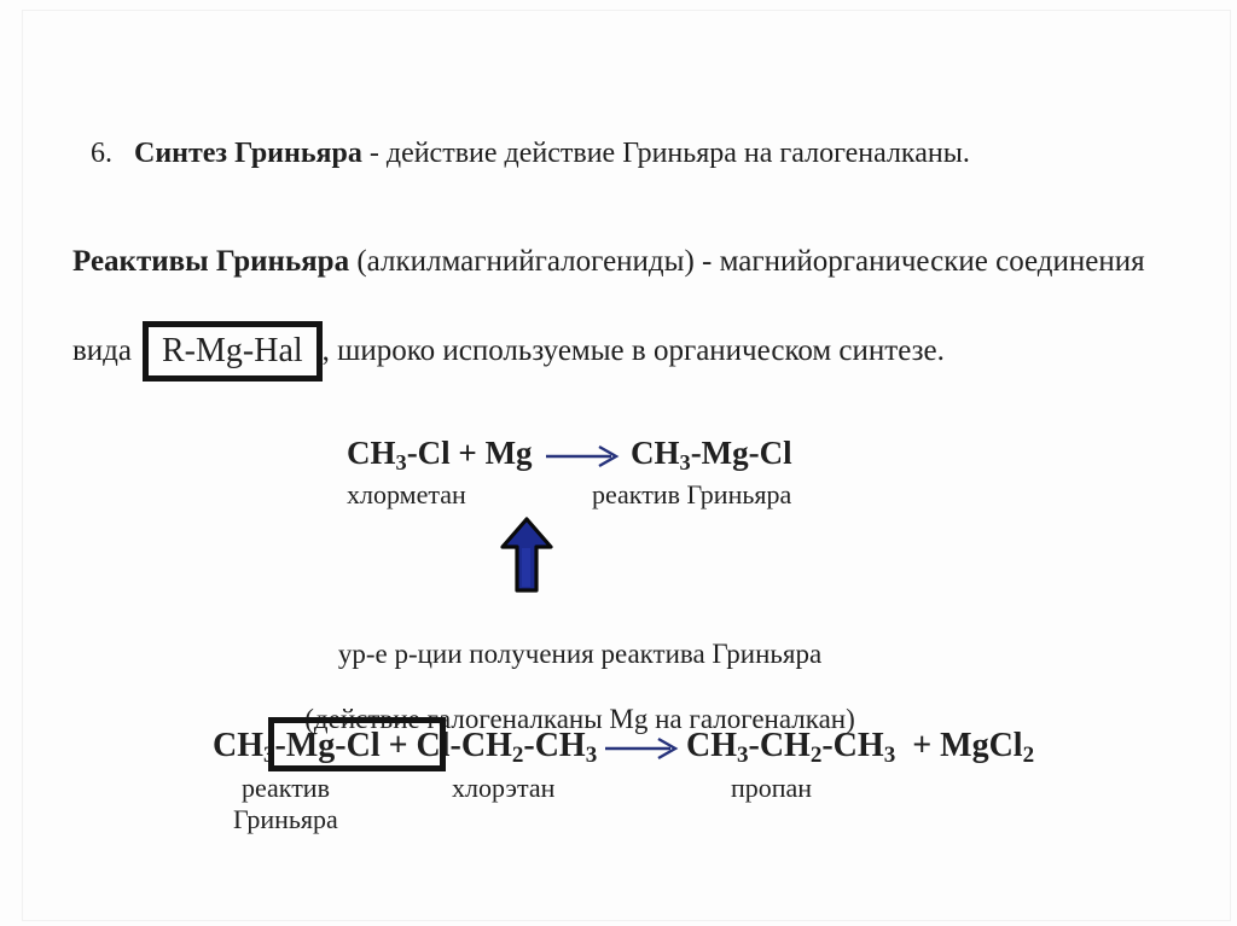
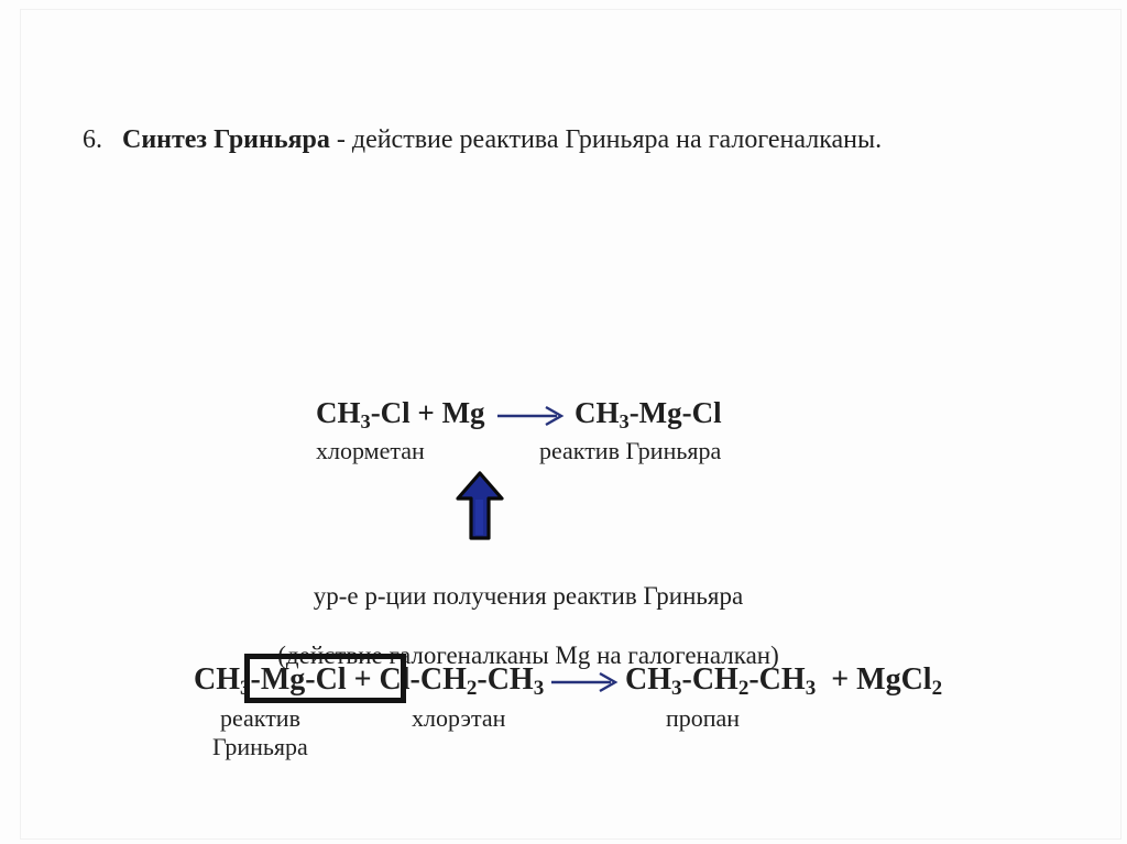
- 6. Синтез Гриньяра - действие действие Гриньяра на галогеналканы.
+ 6. Синтез Гриньяра - действие реактива Гриньяра на галогеналканы.
- Реактивы Гриньяра (алкилмагнийгалогениды) - магнийорганические соединения
- вида
- R-Mg-Hal
- , широко используемые в органическом синтезе.
  CH3-Cl + Mg
  CH3-Mg-Cl
  хлорметан
  реактив Гриньяра
- ур-е р-ции получения реактива Гриньяра
+ ур-е р-ции получения реактив Гриньяра
  (действие галогеналканы Mg на галогеналкан)
  CH3-Mg-Cl + Cl-CH2-CH3
  CH3-CH2-CH3 + MgCl2
  реактив
  Гриньяра
  хлорэтан
  пропан
